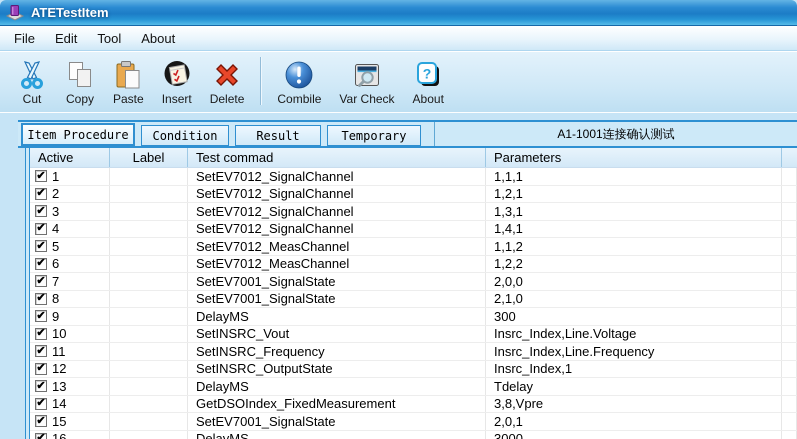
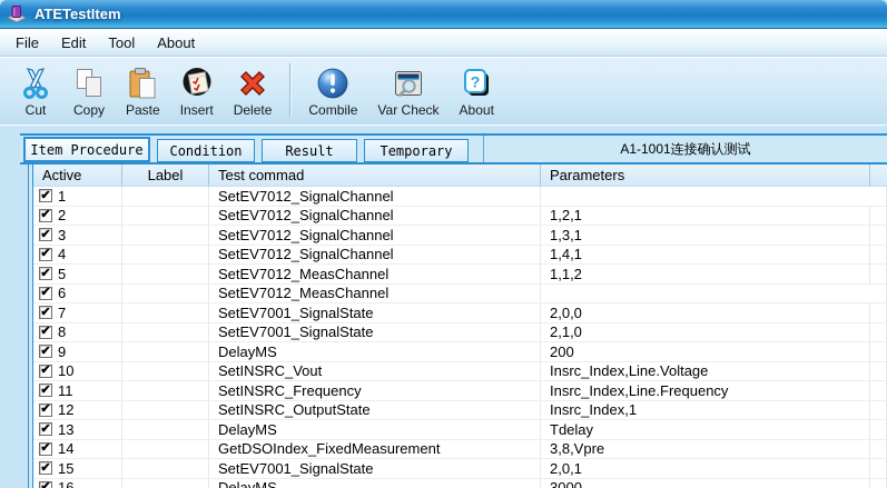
  ATETestItem
  File
  Edit
  Tool
  About
  Cut
  Copy
  Paste
  Insert
  Delete
  Combile
  Var Check
  ?
  About
  Item Procedure
  Condition
  Result
  Temporary
  A1-1001连接确认测试
  Active
  Label
  Test commad
  Parameters
  1
  SetEV7012_SignalChannel
- 1,1,1
  2
  SetEV7012_SignalChannel
  1,2,1
  3
  SetEV7012_SignalChannel
  1,3,1
  4
  SetEV7012_SignalChannel
  1,4,1
  5
  SetEV7012_MeasChannel
  1,1,2
  6
  SetEV7012_MeasChannel
- 1,2,2
  7
  SetEV7001_SignalState
  2,0,0
  8
  SetEV7001_SignalState
  2,1,0
  9
  DelayMS
- 300
+ 200
  10
  SetINSRC_Vout
  Insrc_Index,Line.Voltage
  11
  SetINSRC_Frequency
  Insrc_Index,Line.Frequency
  12
  SetINSRC_OutputState
  Insrc_Index,1
  13
  DelayMS
  Tdelay
  14
  GetDSOIndex_FixedMeasurement
  3,8,Vpre
  15
  SetEV7001_SignalState
  2,0,1
